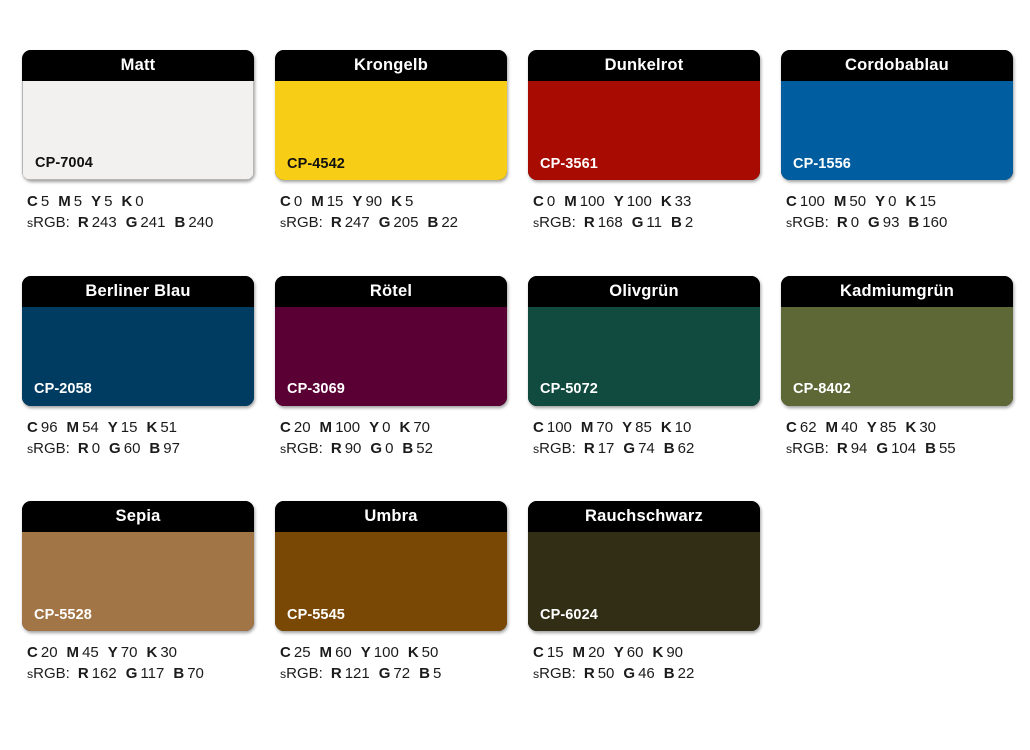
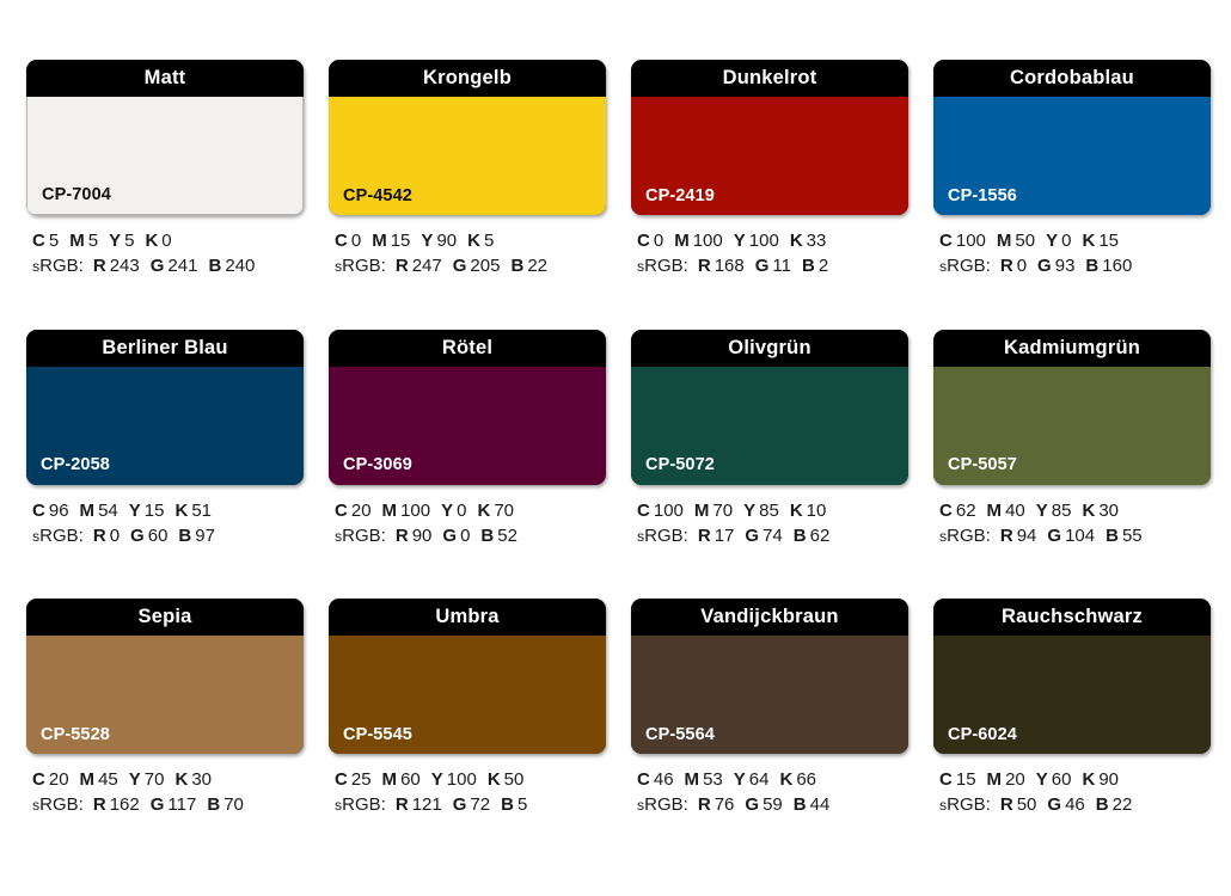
  Matt
  CP-7004
  C 5 M 5 Y 5 K 0
  sRGB: R 243 G 241 B 240
  Krongelb
  CP-4542
  C 0 M 15 Y 90 K 5
  sRGB: R 247 G 205 B 22
  Dunkelrot
- CP-3561
+ CP-2419
  C 0 M 100 Y 100 K 33
  sRGB: R 168 G 11 B 2
  Cordobablau
  CP-1556
  C 100 M 50 Y 0 K 15
  sRGB: R 0 G 93 B 160
  Berliner Blau
  CP-2058
  C 96 M 54 Y 15 K 51
  sRGB: R 0 G 60 B 97
  Rötel
  CP-3069
  C 20 M 100 Y 0 K 70
  sRGB: R 90 G 0 B 52
  Olivgrün
  CP-5072
  C 100 M 70 Y 85 K 10
  sRGB: R 17 G 74 B 62
  Kadmiumgrün
- CP-8402
+ CP-5057
  C 62 M 40 Y 85 K 30
  sRGB: R 94 G 104 B 55
  Sepia
  CP-5528
  C 20 M 45 Y 70 K 30
  sRGB: R 162 G 117 B 70
  Umbra
  CP-5545
  C 25 M 60 Y 100 K 50
  sRGB: R 121 G 72 B 5
+ Vandijckbraun
+ CP-5564
+ C 46 M 53 Y 64 K 66
+ sRGB: R 76 G 59 B 44
  Rauchschwarz
  CP-6024
  C 15 M 20 Y 60 K 90
  sRGB: R 50 G 46 B 22
